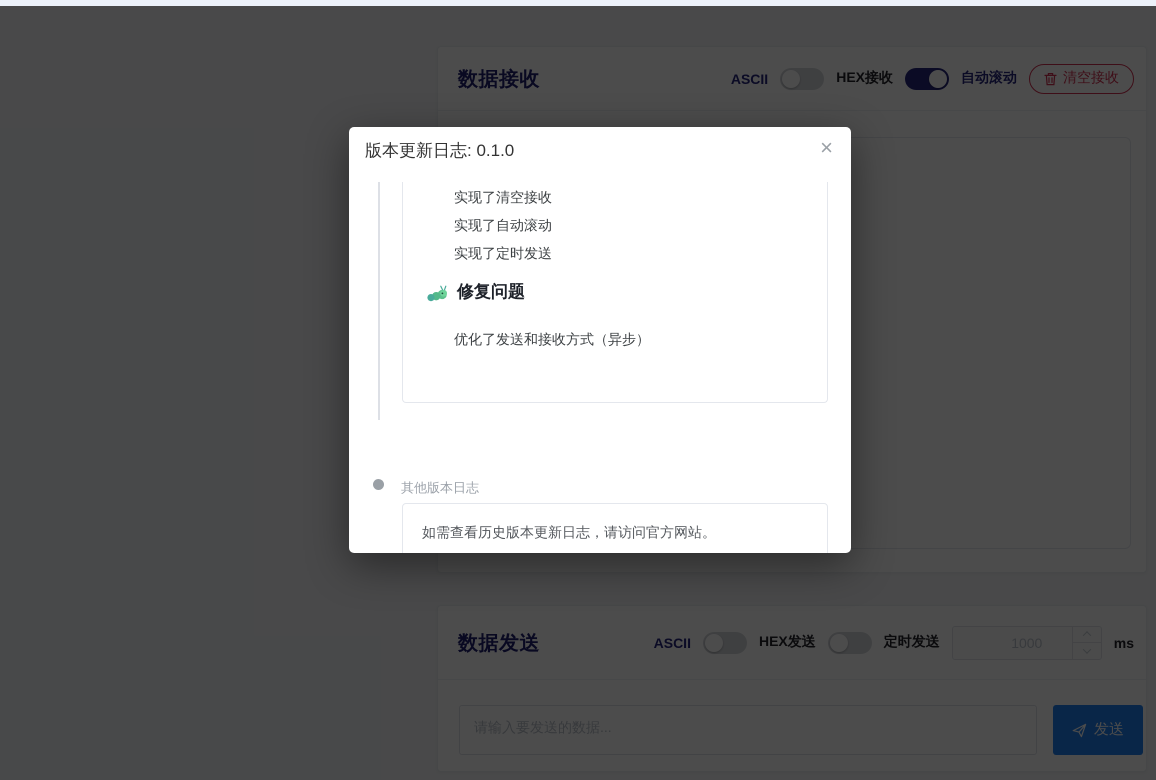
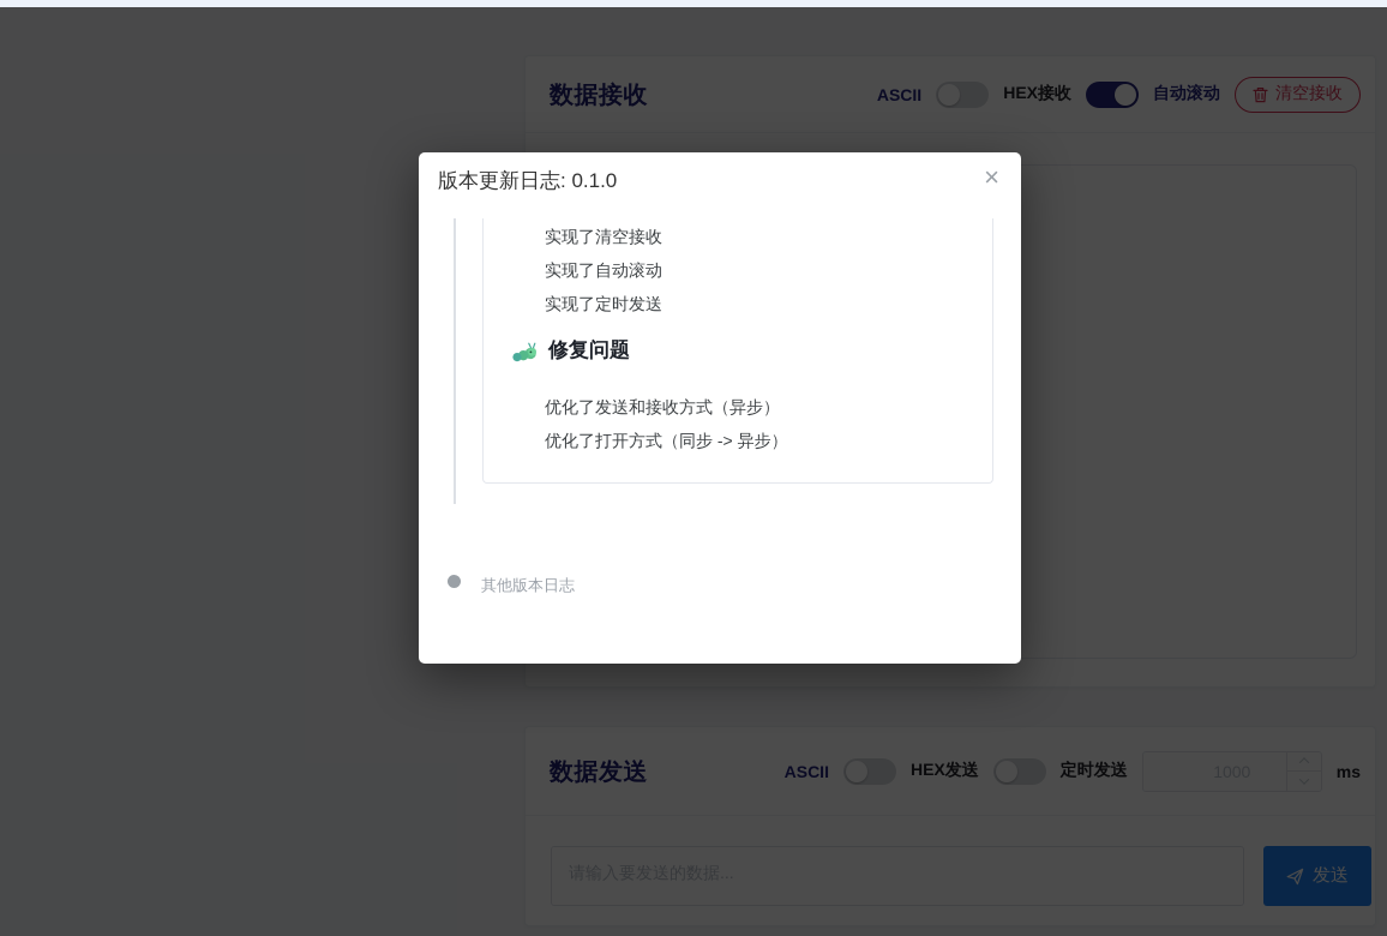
  数据接收
  ASCII
  HEX接收
  自动滚动
  清空接收
  数据发送
  ASCII
  HEX发送
  定时发送
  ms
  发送
  版本更新日志: 0.1.0
  ×
  实现了清空接收
  实现了自动滚动
  实现了定时发送
  修复问题
  优化了发送和接收方式（异步）
+ 优化了打开方式（同步 -> 异步）
  其他版本日志
- 如需查看历史版本更新日志，请访问官方网站。
